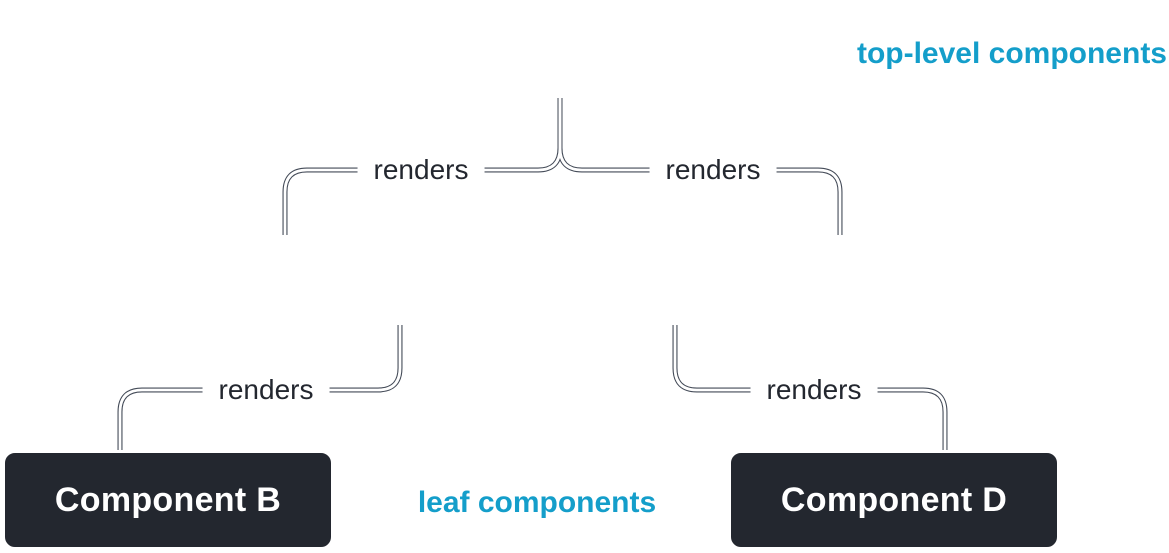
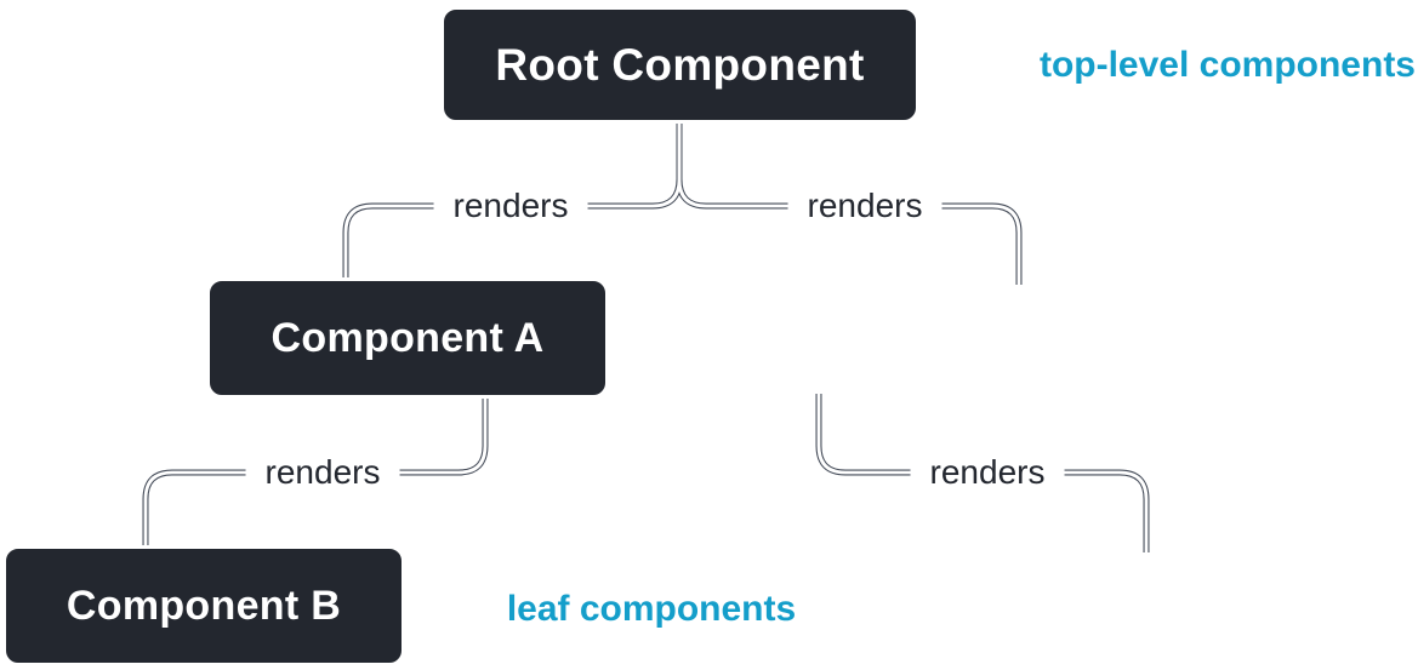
+ Root Component
+ Component A
  Component B
- Component D
  renders
  renders
  renders
  renders
  top-level components
  leaf components
